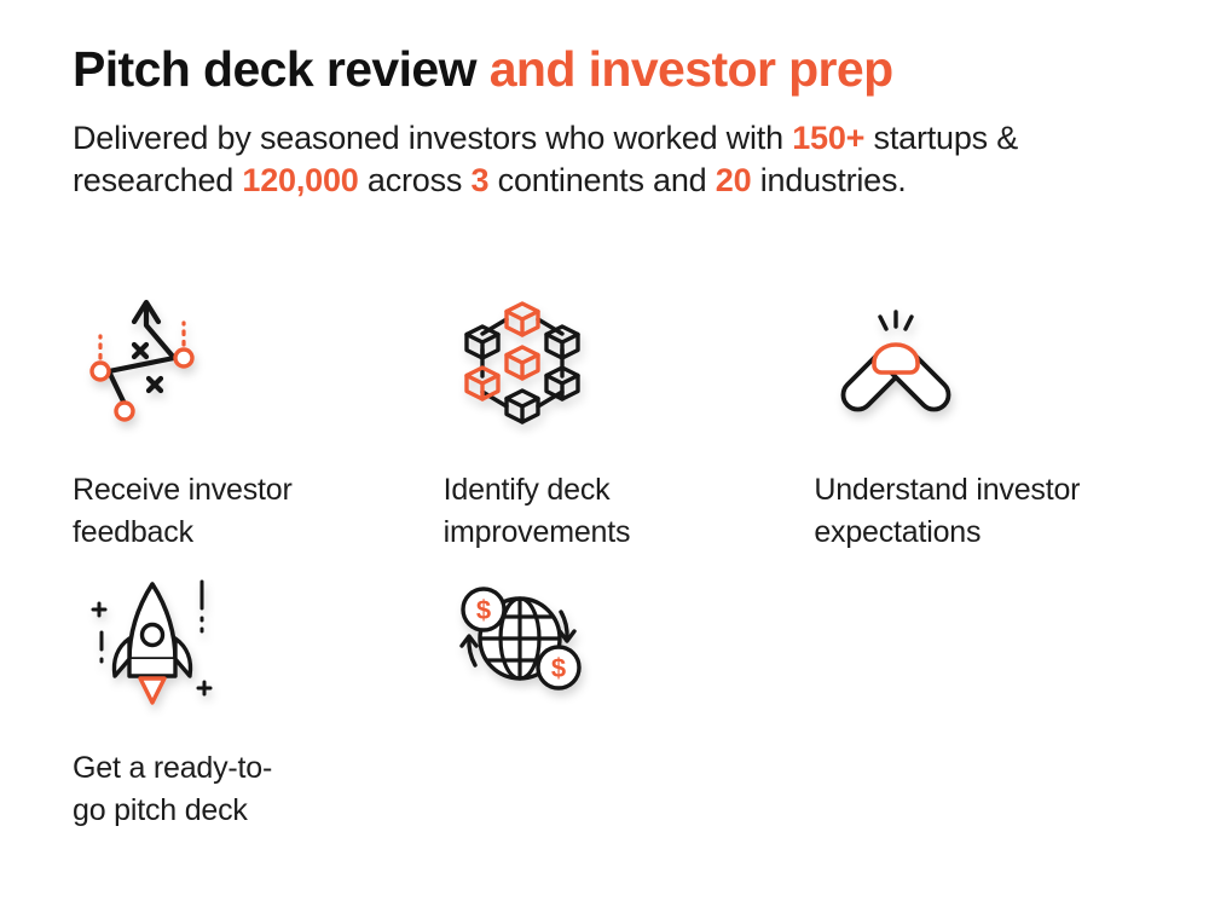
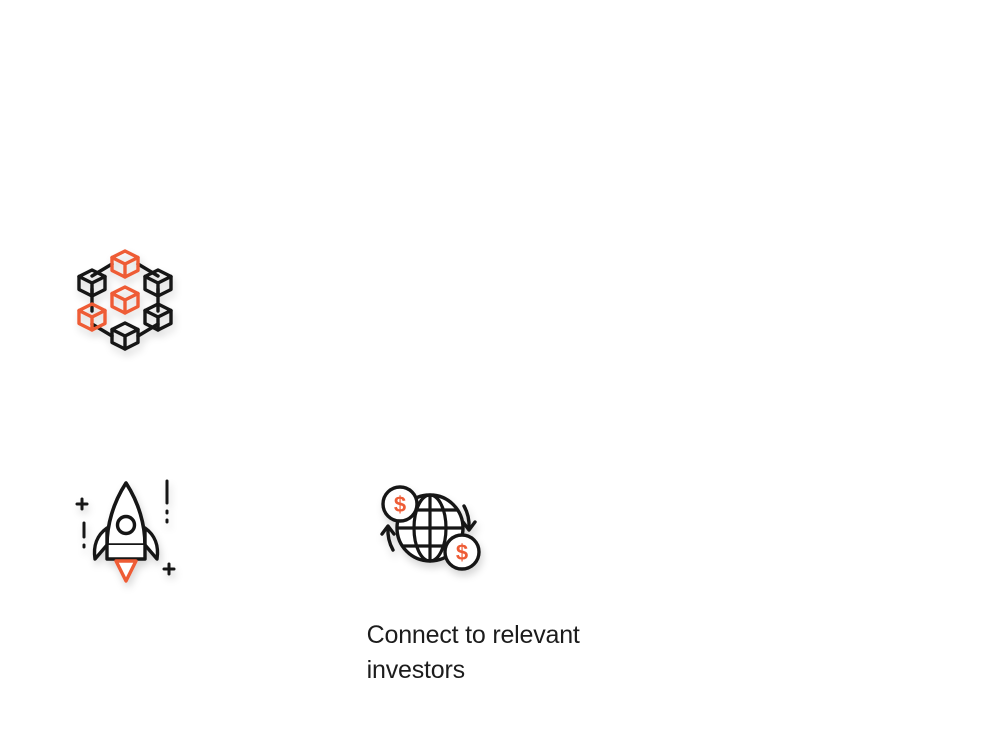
- Pitch deck review and investor prep
- Delivered by seasoned investors who worked with 150+ startups & researched 120,000 across 3 continents and 20 industries.
- Receive investor
- feedback
- Identify deck
- improvements
- Understand investor
- expectations
- Get a ready-to-
- go pitch deck
  $
  $
+ Connect to relevant
+ investors
